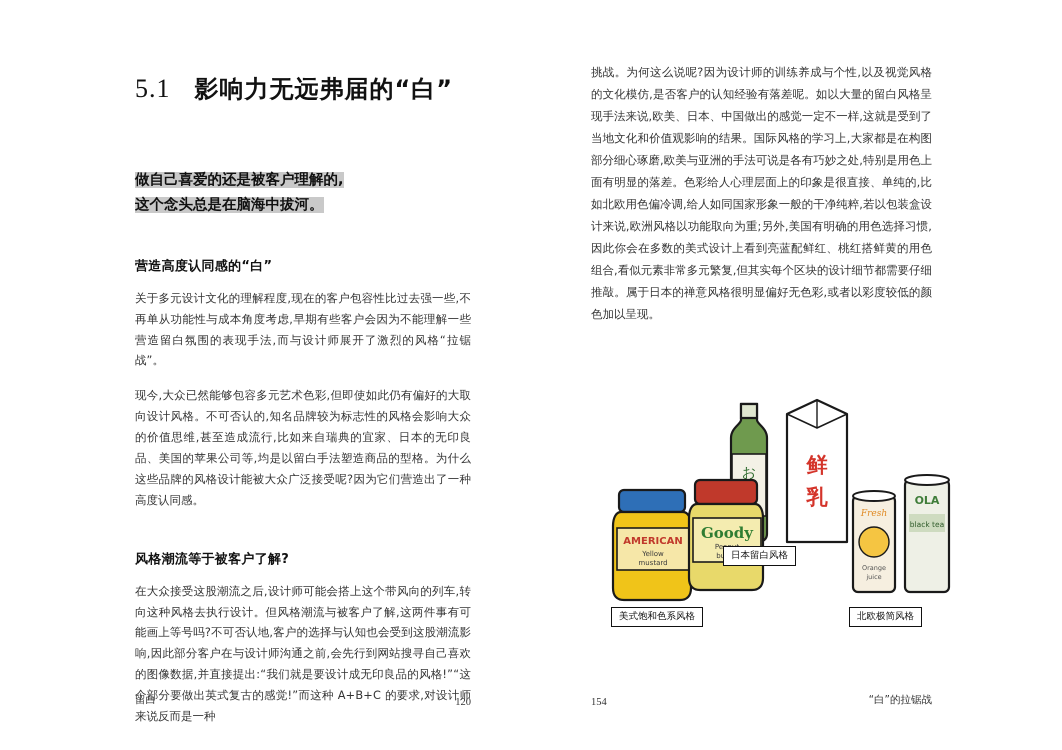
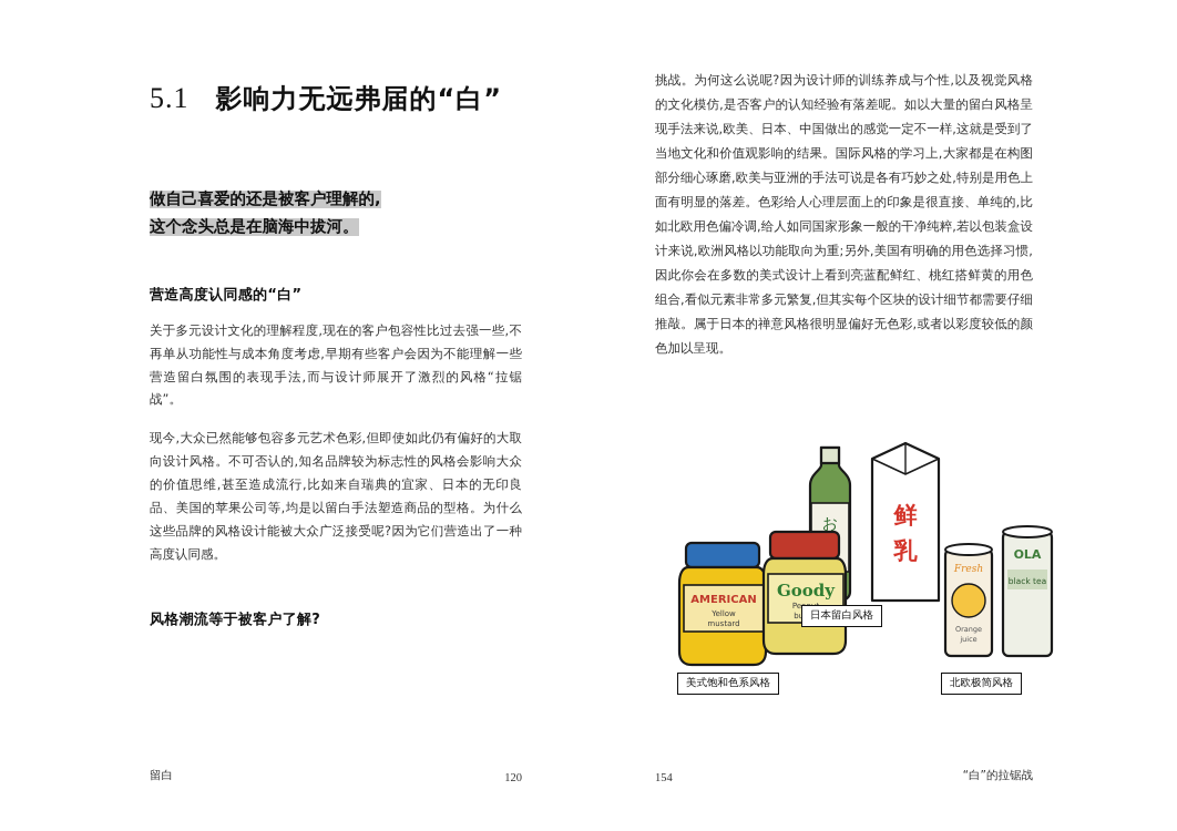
  5.1
  影响力无远弗届的“白”
  做自己喜爱的还是被客户理解的,
  这个念头总是在脑海中拔河。
  营造高度认同感的“白”
  关于多元设计文化的理解程度,现在的客户包容性比过去强一些,不再单从功能性与成本角度考虑,早期有些客户会因为不能理解一些营造留白氛围的表现手法,而与设计师展开了激烈的风格“拉锯战”。
  现今,大众已然能够包容多元艺术色彩,但即使如此仍有偏好的大取向设计风格。不可否认的,知名品牌较为标志性的风格会影响大众的价值思维,甚至造成流行,比如来自瑞典的宜家、日本的无印良品、美国的苹果公司等,均是以留白手法塑造商品的型格。为什么这些品牌的风格设计能被大众广泛接受呢?因为它们营造出了一种高度认同感。
  风格潮流等于被客户了解?
- 在大众接受这股潮流之后,设计师可能会搭上这个带风向的列车,转向这种风格去执行设计。但风格潮流与被客户了解,这两件事有可能画上等号吗?不可否认地,客户的选择与认知也会受到这股潮流影响,因此部分客户在与设计师沟通之前,会先行到网站搜寻自己喜欢的图像数据,并直接提出:“我们就是要设计成无印良品的风格!”“这个部分要做出英式复古的感觉!”而这种 A+B+C 的要求,对设计师来说反而是一种
  留白
  120
  挑战。为何这么说呢?因为设计师的训练养成与个性,以及视觉风格的文化模仿,是否客户的认知经验有落差呢。如以大量的留白风格呈现手法来说,欧美、日本、中国做出的感觉一定不一样,这就是受到了当地文化和价值观影响的结果。国际风格的学习上,大家都是在构图部分细心琢磨,欧美与亚洲的手法可说是各有巧妙之处,特别是用色上面有明显的落差。色彩给人心理层面上的印象是很直接、单纯的,比如北欧用色偏冷调,给人如同国家形象一般的干净纯粹,若以包装盒设计来说,欧洲风格以功能取向为重;另外,美国有明确的用色选择习惯,因此你会在多数的美式设计上看到亮蓝配鲜红、桃红搭鲜黄的用色组合,看似元素非常多元繁复,但其实每个区块的设计细节都需要仔细推敲。属于日本的禅意风格很明显偏好无色彩,或者以彩度较低的颜色加以呈现。
  お
  鲜
  乳
  AMERICAN
  Yellow
  mustard
  Goody
  Fresh
  Orange
  juice
  OLA
  black tea
  日本留白风格
  美式饱和色系风格
  北欧极简风格
  154
  “白”的拉锯战
